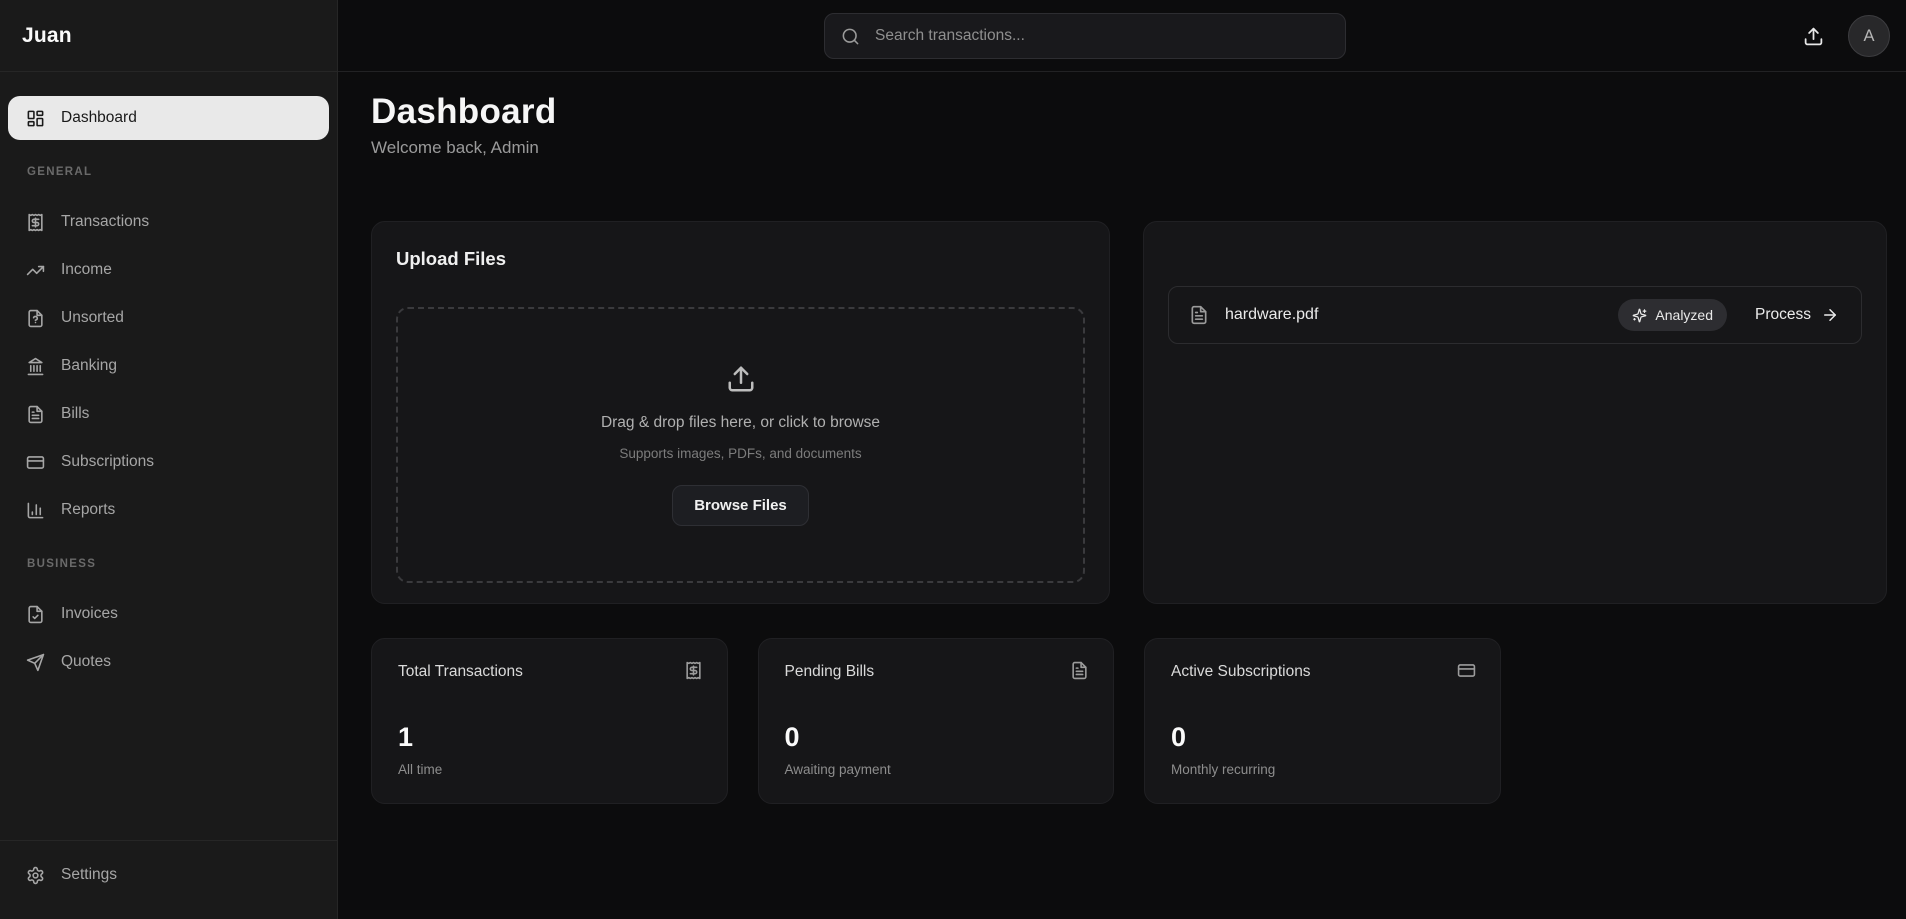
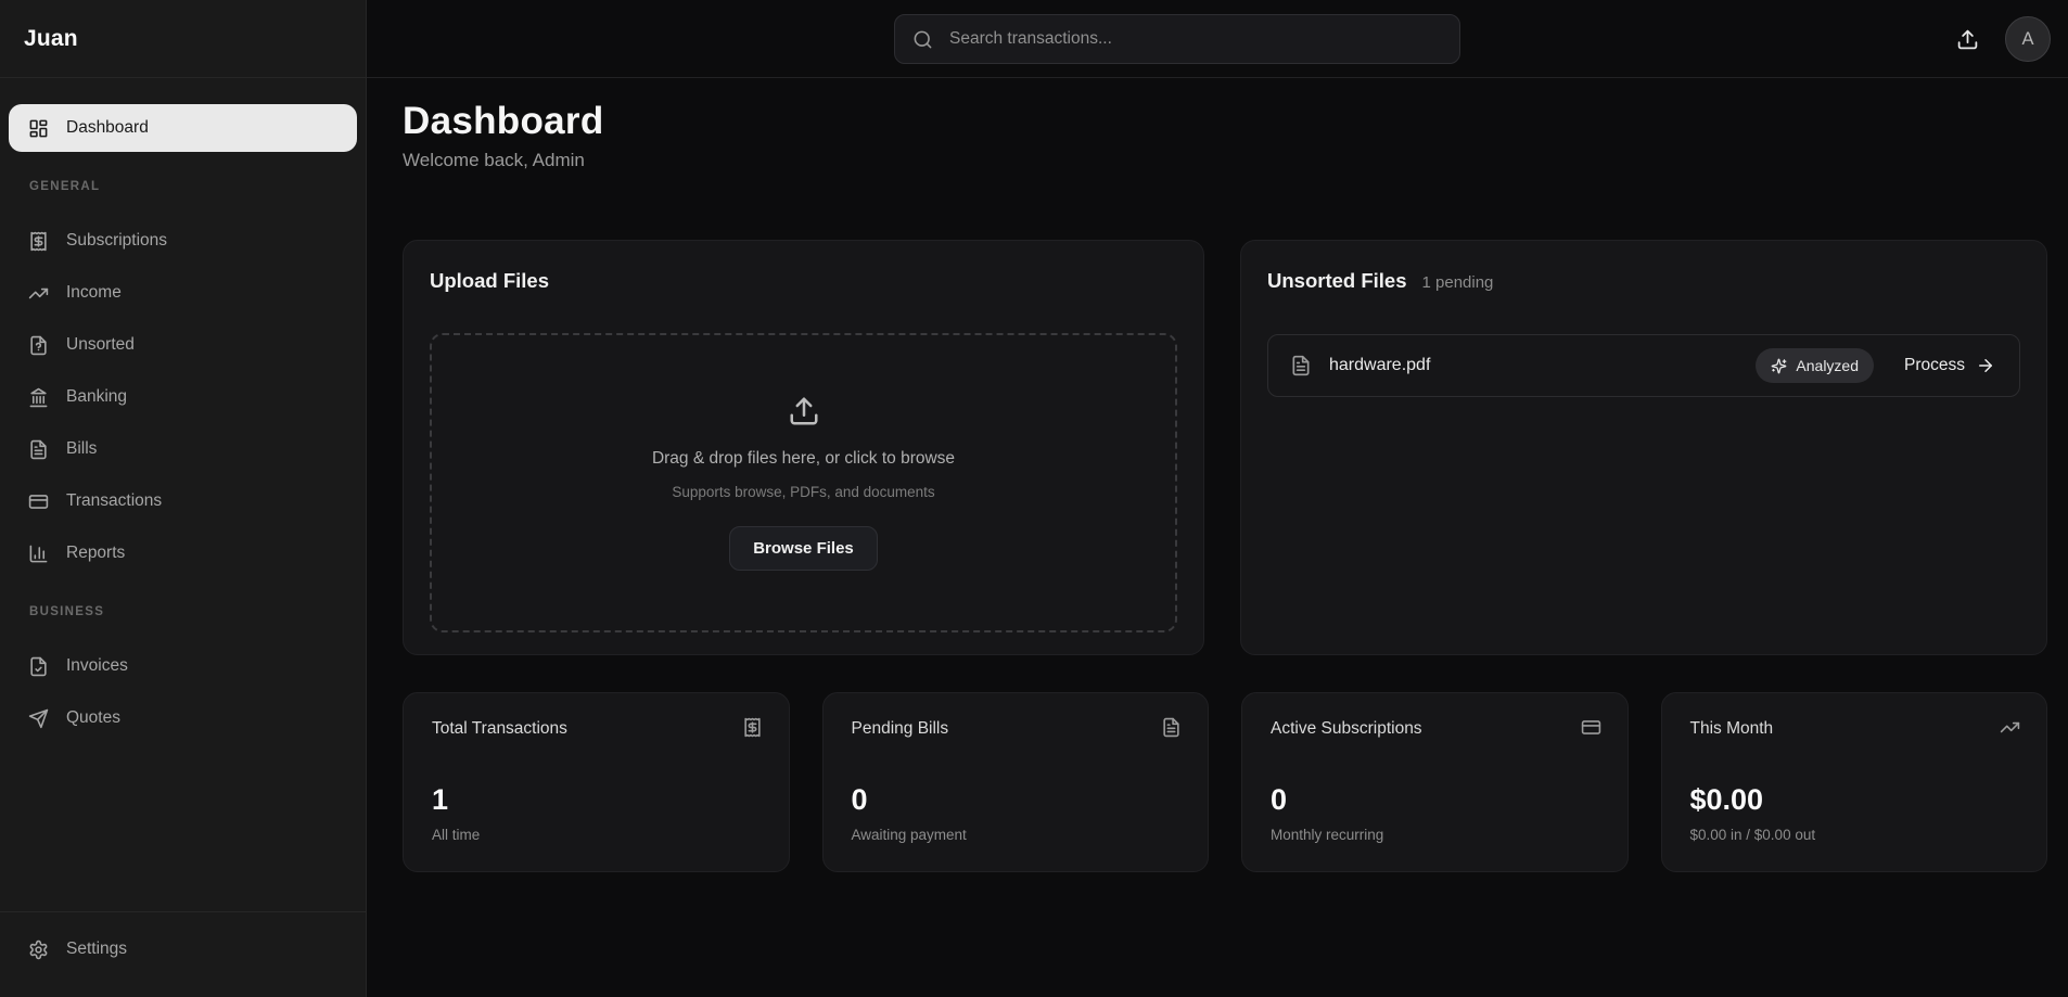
  Juan
  Dashboard
  GENERAL
- Transactions
+ Subscriptions
  Income
  Unsorted
  Banking
  Bills
- Subscriptions
+ Transactions
  Reports
  BUSINESS
  Invoices
  Quotes
  Settings
  Search transactions...
  A
  Dashboard
  Welcome back, Admin
  Upload Files
  Drag & drop files here, or click to browse
- Supports images, PDFs, and documents
+ Supports browse, PDFs, and documents
  Browse Files
+ Unsorted Files
+ 1 pending
  hardware.pdf
  Analyzed
  Process
  Total Transactions
  1
  All time
  Pending Bills
  0
  Awaiting payment
  Active Subscriptions
  0
  Monthly recurring
+ This Month
+ $0.00
+ $0.00 in / $0.00 out
